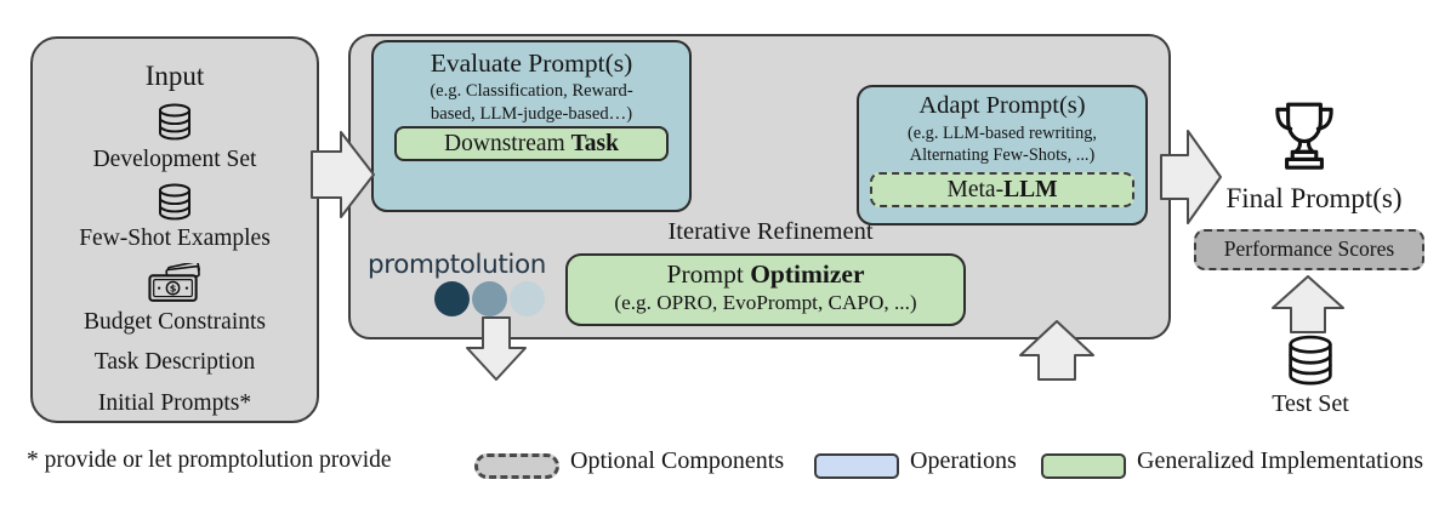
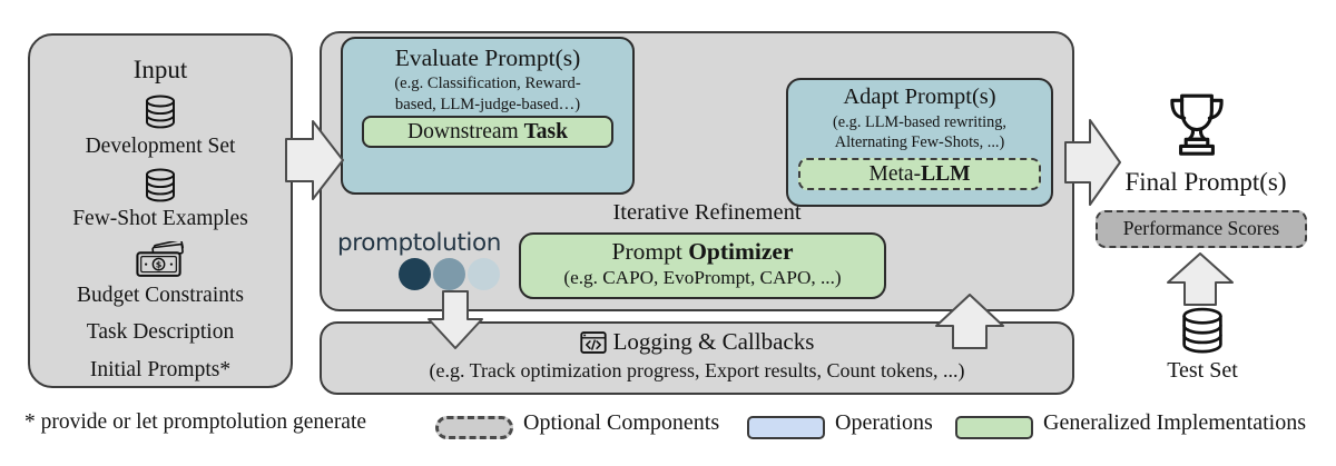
  Input
  Development Set
  Few-Shot Examples
  $
  Budget Constraints
  Task Description
  Initial Prompts*
  Evaluate Prompt(s)
  (e.g. Classification, Reward-
  based, LLM-judge-based…)
  Downstream Task
  Adapt Prompt(s)
  (e.g. LLM-based rewriting,
  Alternating Few-Shots, ...)
  Meta-LLM
  Iterative Refinement
  promptolution
  Prompt Optimizer
- (e.g. OPRO, EvoPrompt, CAPO, ...)
+ (e.g. CAPO, EvoPrompt, CAPO, ...)
+ Logging & Callbacks
+ (e.g. Track optimization progress, Export results, Count tokens, ...)
  Final Prompt(s)
  Performance Scores
  Test Set
- * provide or let promptolution provide
+ * provide or let promptolution generate
  Optional Components
  Operations
  Generalized Implementations
